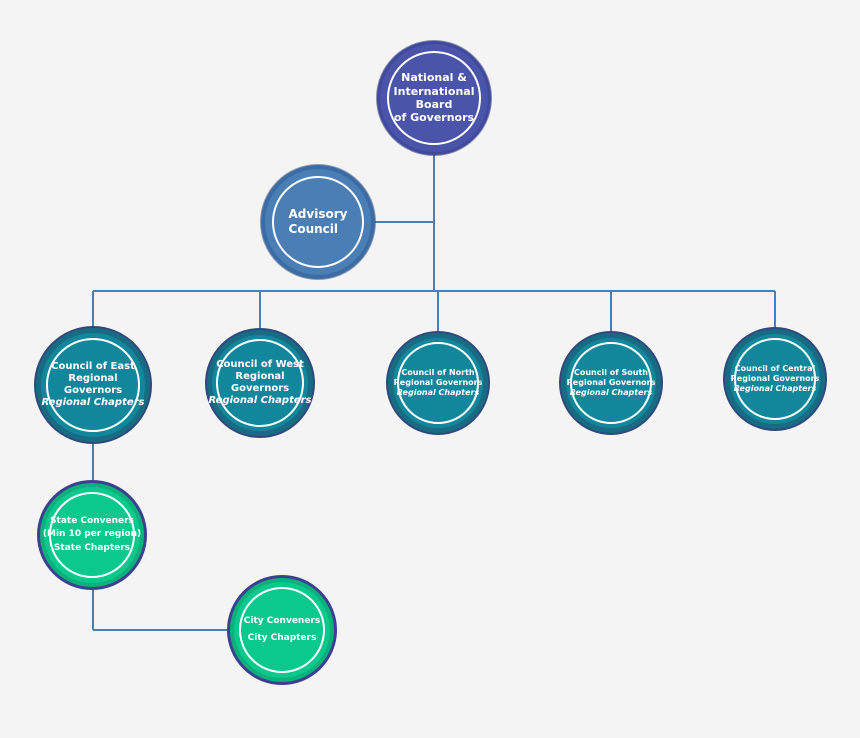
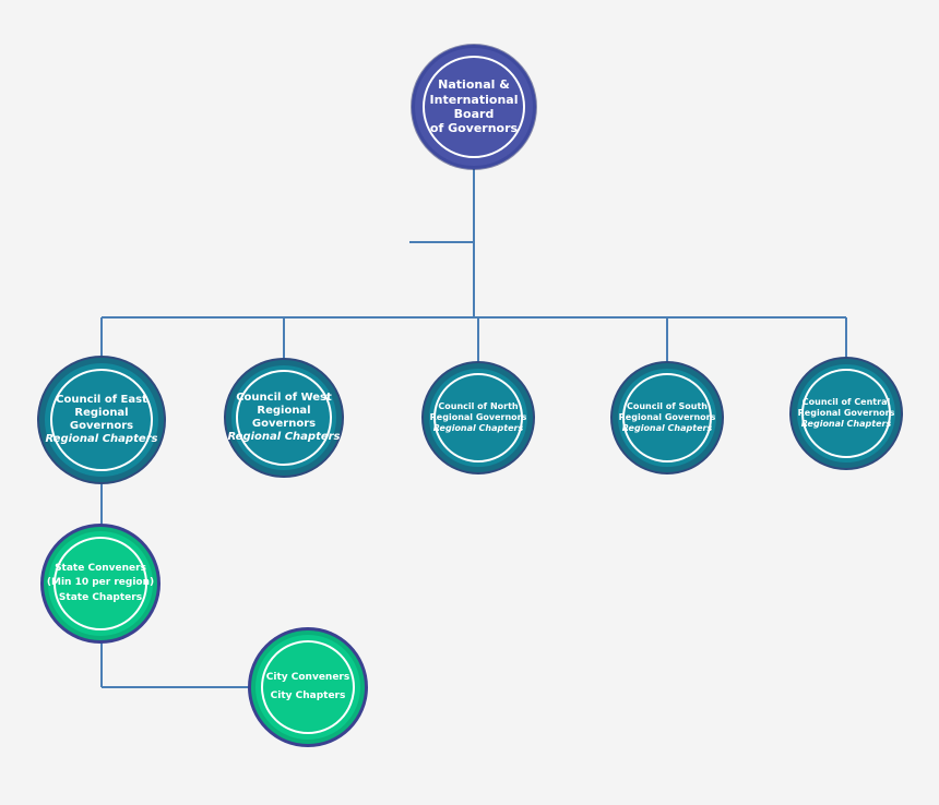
  National &
  International
  Board
  of Governors
- Advisory
- Council
  Council of East
  Regional
  Governors
  Regional Chapters
  Council of West
  Regional
  Governors
  Regional Chapters
  Council of North
  Regional Governors
  Regional Chapters
  Council of South
  Regional Governors
  Regional Chapters
  Council of Central
  Regional Governors
  Regional Chapters
  State Conveners
  (Min 10 per region)
  State Chapters
  City Conveners
  City Chapters
